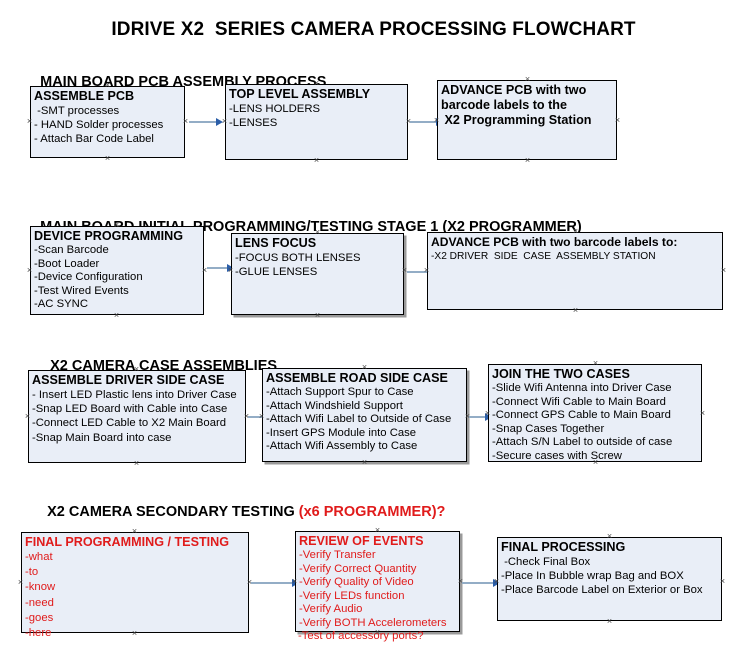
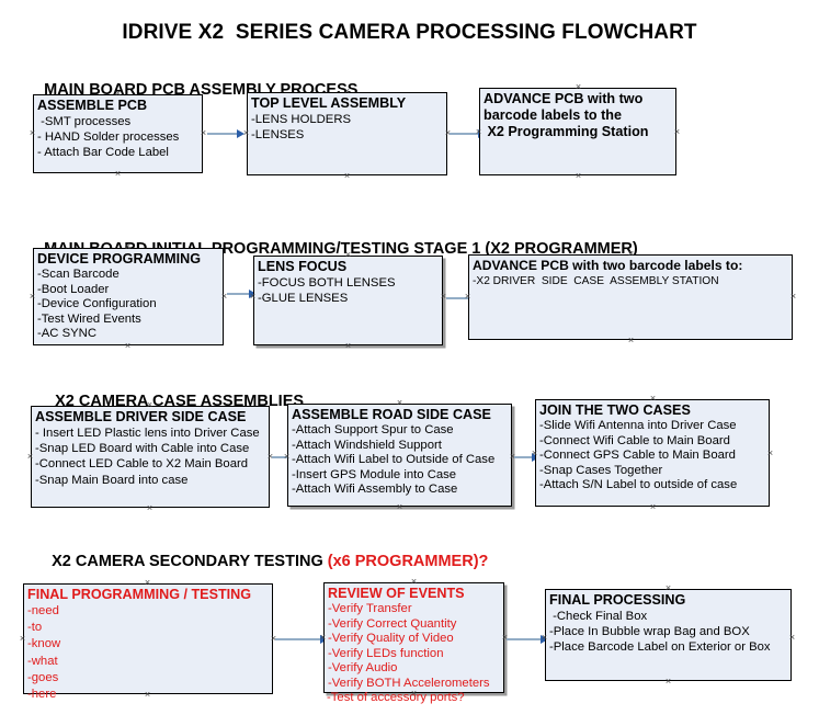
  IDRIVE X2 SERIES CAMERA PROCESSING FLOWCHART
  MAIN BOARD PCB ASSEMBLY PROCESS
  ASSEMBLE PCB
  -SMT processes
  - HAND Solder processes
  - Attach Bar Code Label
  TOP LEVEL ASSEMBLY
  -LENS HOLDERS
  -LENSES
  ADVANCE PCB with two
  barcode labels to the
  X2 Programming Station
  DEVICE PROGRAMMING
  -Scan Barcode
  -Boot Loader
  -Device Configuration
  -Test Wired Events
  -AC SYNC
  LENS FOCUS
  -FOCUS BOTH LENSES
  -GLUE LENSES
  ADVANCE PCB with two barcode labels to:
  -X2 DRIVER SIDE CASE ASSEMBLY STATION
  X2 CAMERA CASE ASSEMBLIES
  ASSEMBLE DRIVER SIDE CASE
  - Insert LED Plastic lens into Driver Case
  -Snap LED Board with Cable into Case
  -Connect LED Cable to X2 Main Board
  -Snap Main Board into case
  ASSEMBLE ROAD SIDE CASE
  -Attach Support Spur to Case
  -Attach Windshield Support
  -Attach Wifi Label to Outside of Case
  -Insert GPS Module into Case
  -Attach Wifi Assembly to Case
  JOIN THE TWO CASES
  -Slide Wifi Antenna into Driver Case
  -Connect Wifi Cable to Main Board
  -Connect GPS Cable to Main Board
  -Snap Cases Together
  -Attach S/N Label to outside of case
- -Secure cases with Screw
  X2 CAMERA SECONDARY TESTING (x6 PROGRAMMER)?
  FINAL PROGRAMMING / TESTING
- -what
+ -need
  -to
  -know
- -need
+ -what
  -goes
  -here
  REVIEW OF EVENTS
  -Verify Transfer
  -Verify Correct Quantity
  -Verify Quality of Video
  -Verify LEDs function
  -Verify Audio
  -Verify BOTH Accelerometers
  -Test of accessory ports?
  FINAL PROCESSING
  -Check Final Box
  -Place In Bubble wrap Bag and BOX
  -Place Barcode Label on Exterior or Box
